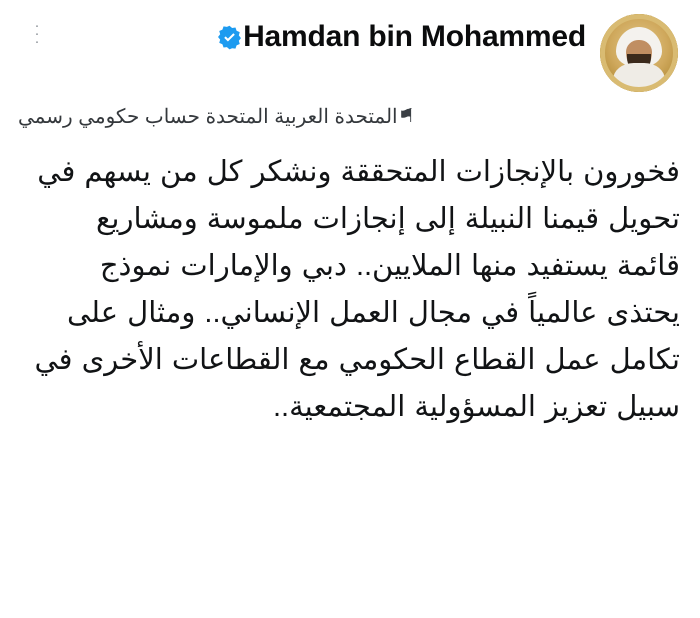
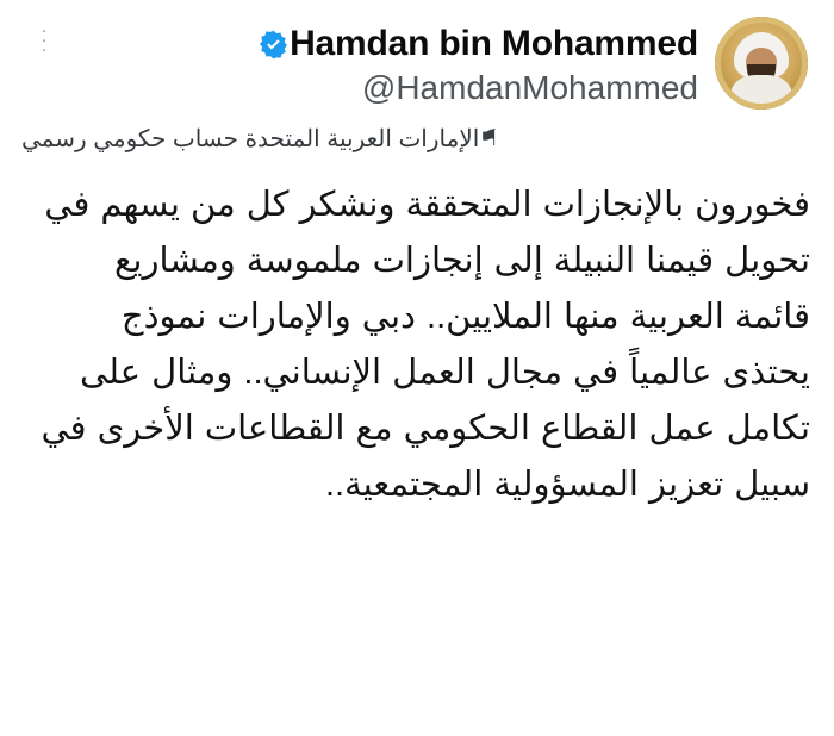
  ·
  ·
  ·
  Hamdan bin Mohammed
+ @HamdanMohammed
- المتحدة العربية المتحدة حساب حكومي رسمي
+ الإمارات العربية المتحدة حساب حكومي رسمي
- فخورون بالإنجازات المتحققة ونشكر كل من يسهم في تحويل قيمنا النبيلة إلى إنجازات ملموسة ومشاريع قائمة يستفيد منها الملايين.. دبي والإمارات نموذج يحتذى عالمياً في مجال العمل الإنساني.. ومثال على تكامل عمل القطاع الحكومي مع القطاعات الأخرى في سبيل تعزيز المسؤولية المجتمعية..
+ فخورون بالإنجازات المتحققة ونشكر كل من يسهم في تحويل قيمنا النبيلة إلى إنجازات ملموسة ومشاريع قائمة العربية منها الملايين.. دبي والإمارات نموذج يحتذى عالمياً في مجال العمل الإنساني.. ومثال على تكامل عمل القطاع الحكومي مع القطاعات الأخرى في سبيل تعزيز المسؤولية المجتمعية..
